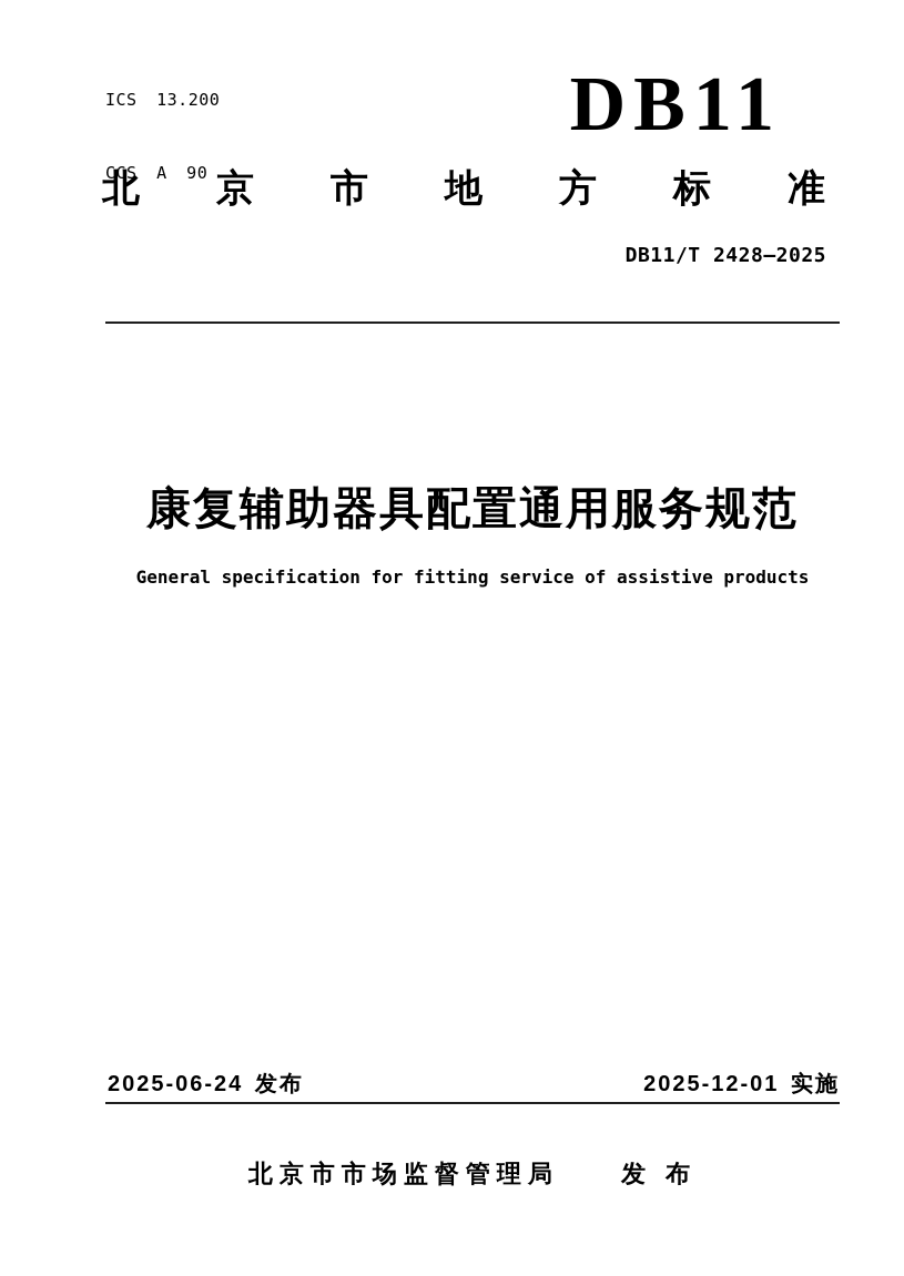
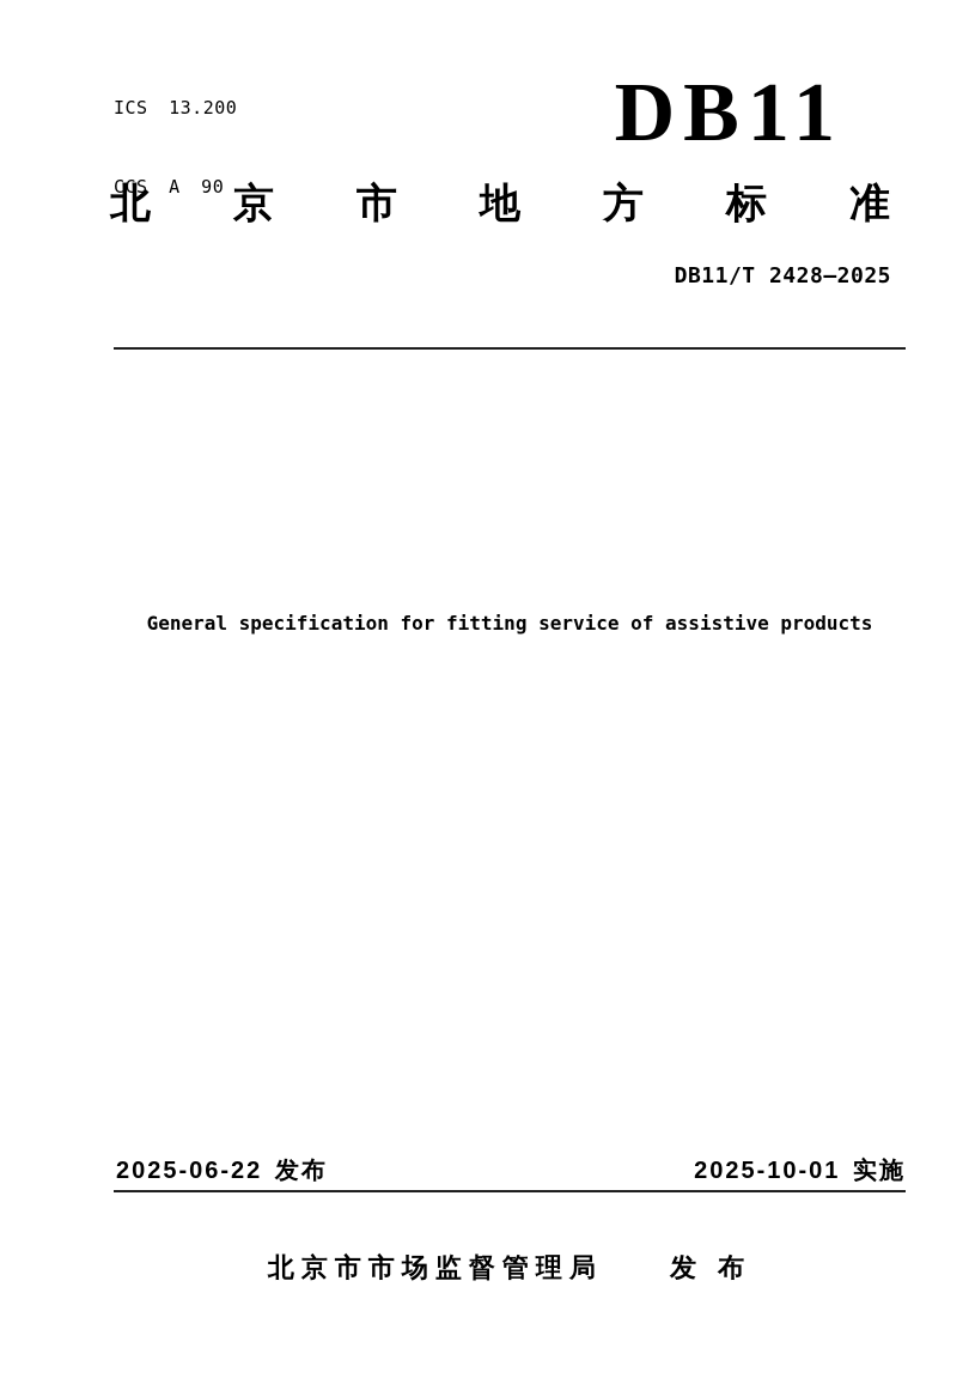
  ICS 13.200
  CCS A 90
  DB11
  北
  京
  市
  地
  方
  标
  准
  DB11/T 2428—2025
- 康复辅助器具配置通用服务规范
  General specification for fitting service of assistive products
- 2025-06-24 发布
+ 2025-06-22 发布
- 2025-12-01 实施
+ 2025-10-01 实施
  北京市市场监督管理局 发 布
